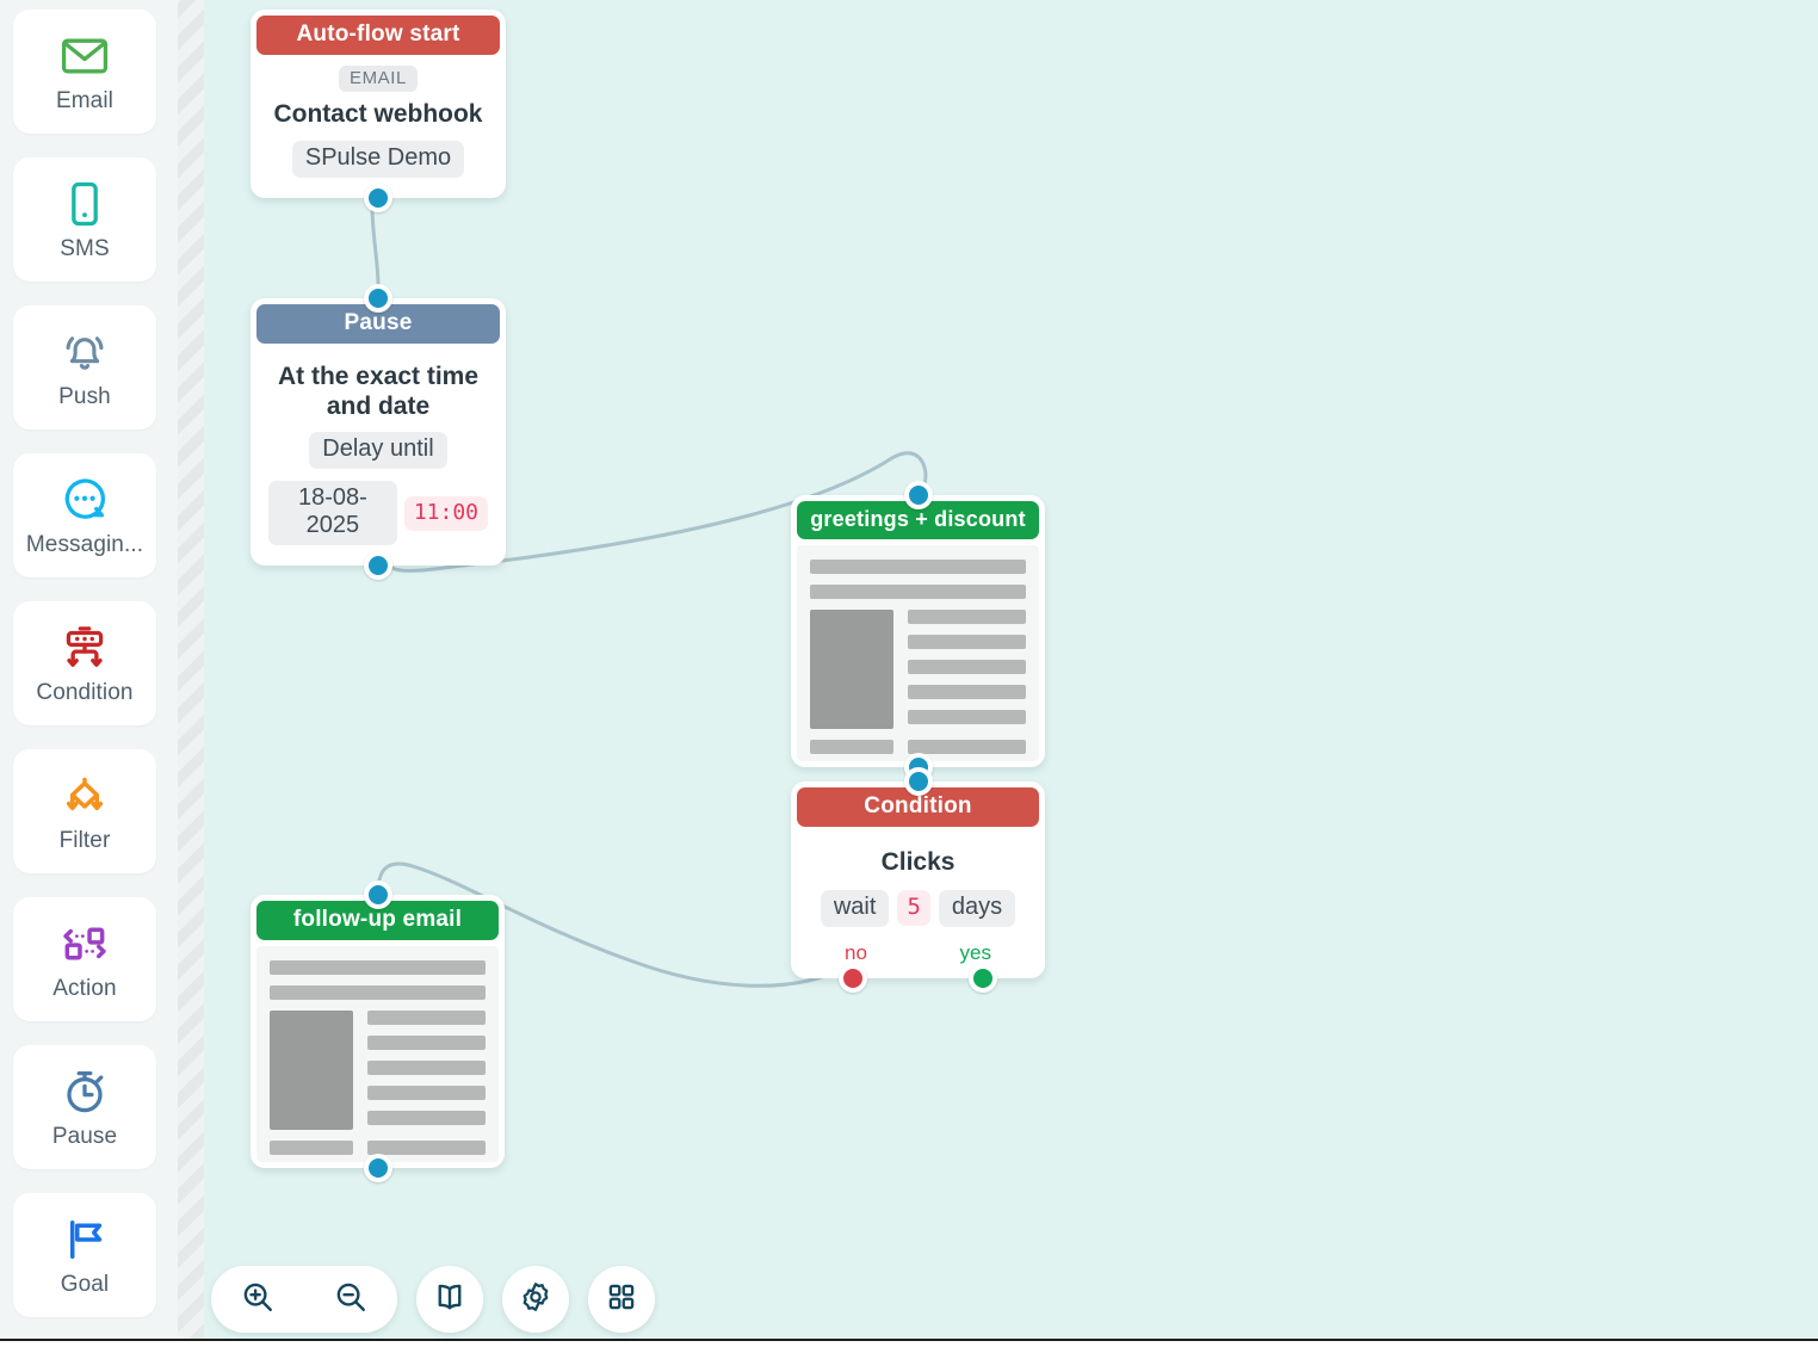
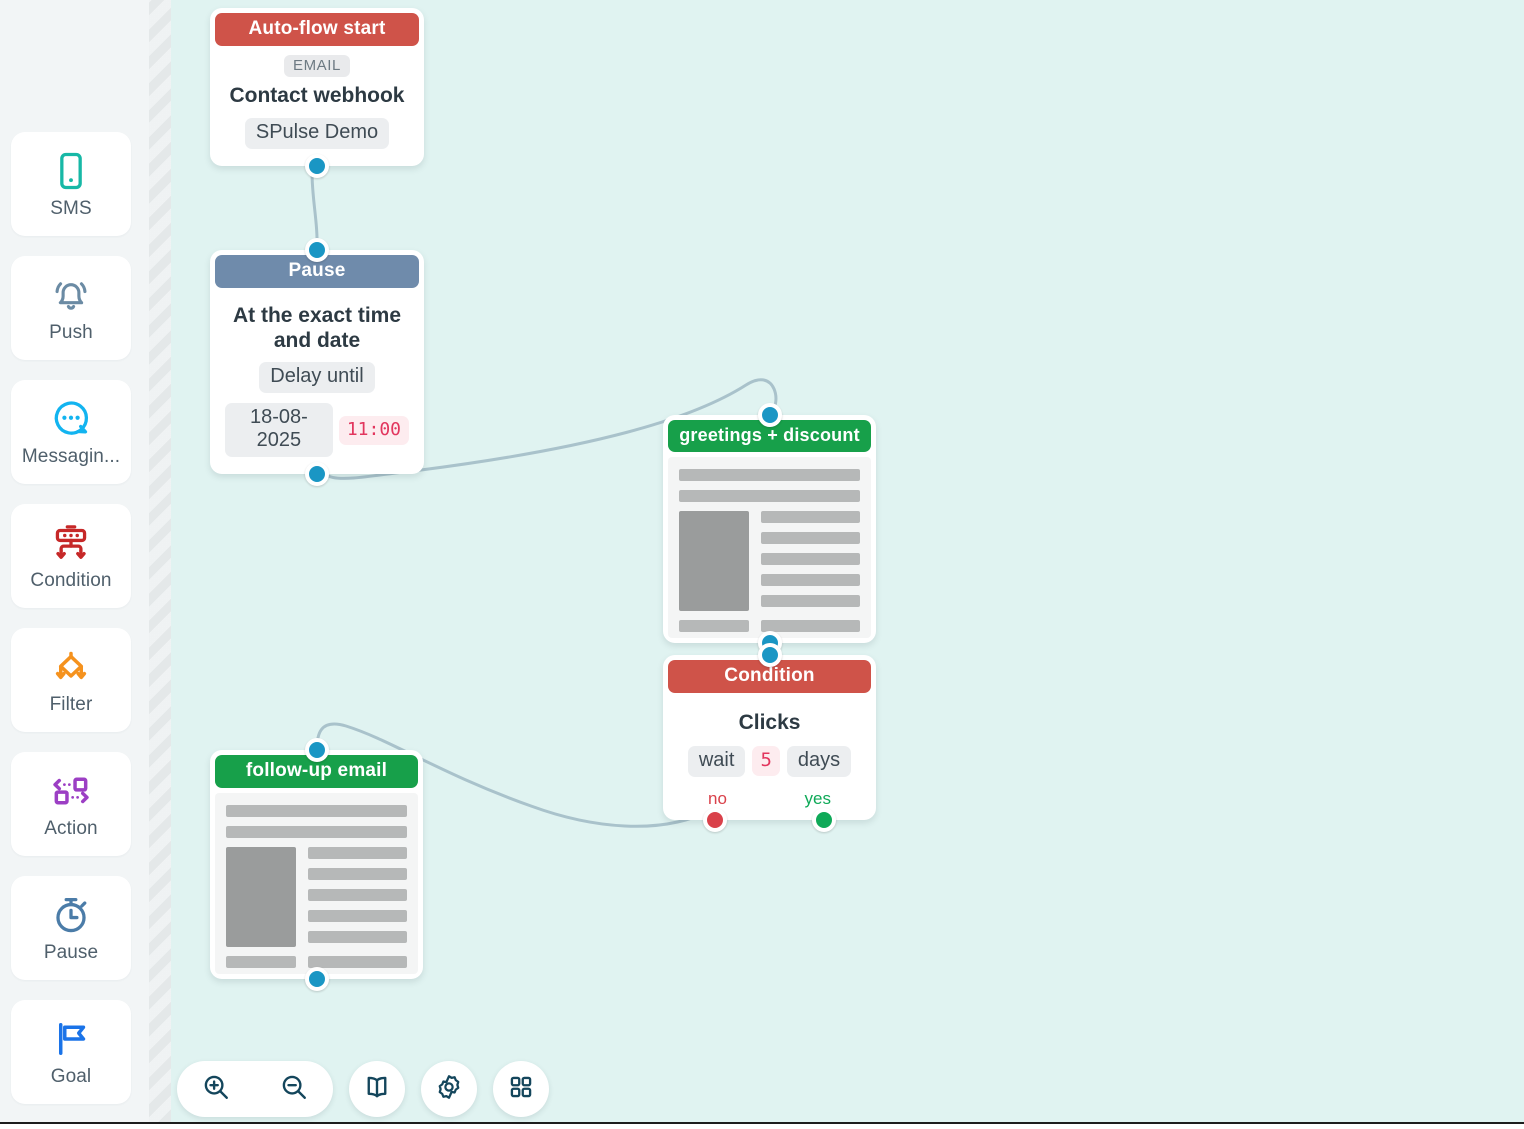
- Email
  SMS
  Push
  Messagin...
  Condition
  Filter
  Action
  Pause
  Goal
  Auto-flow start
  EMAIL
  Contact webhook
  SPulse Demo
  Pause
  At the exact time and date
  Delay until
  18-08-2025
  11:00
  greetings + discount
  Condition
  Clicks
  wait
  5
  days
  no
  yes
  follow-up email
